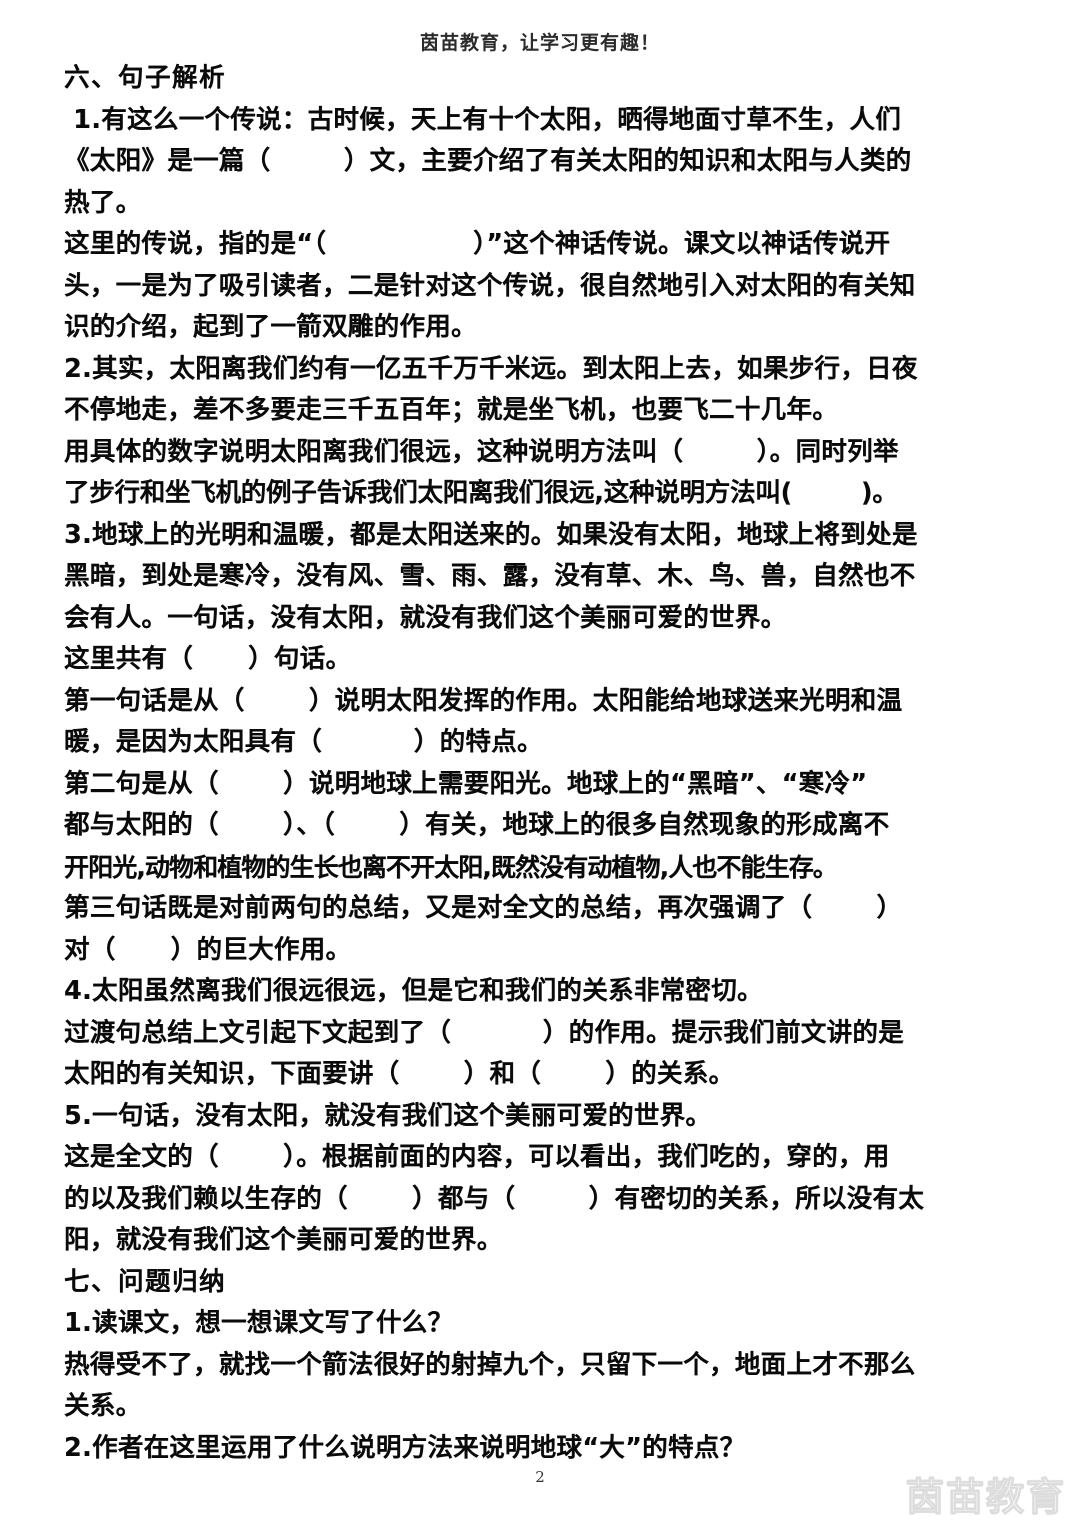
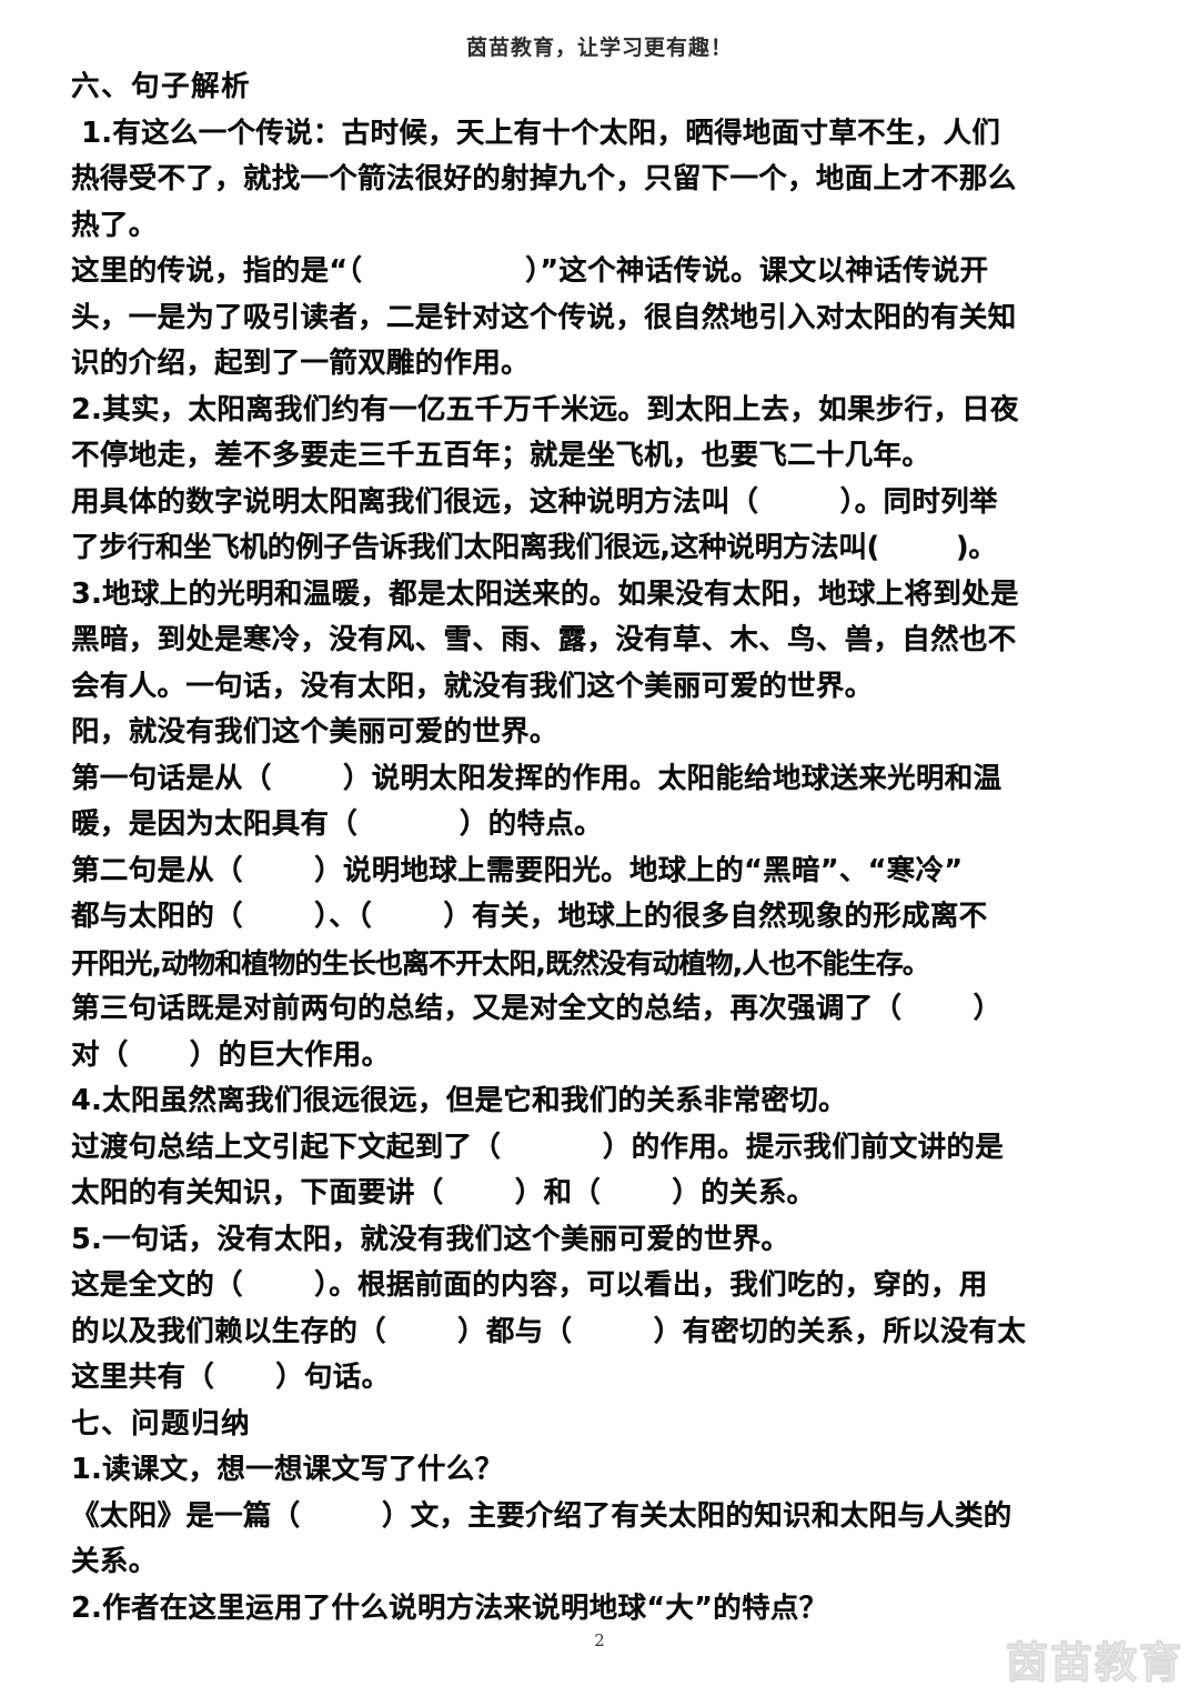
  茵苗教育，让学习更有趣！
  六、句子解析
  1.有这么一个传说：古时候，天上有十个太阳，晒得地面寸草不生，人们
- 《太阳》是一篇（ ）文，主要介绍了有关太阳的知识和太阳与人类的
+ 热得受不了，就找一个箭法很好的射掉九个，只留下一个，地面上才不那么
  热了。
  这里的传说，指的是“（ ）”这个神话传说。课文以神话传说开
  头，一是为了吸引读者，二是针对这个传说，很自然地引入对太阳的有关知
  识的介绍，起到了一箭双雕的作用。
  2.其实，太阳离我们约有一亿五千万千米远。到太阳上去，如果步行，日夜
  不停地走，差不多要走三千五百年；就是坐飞机，也要飞二十几年。
  用具体的数字说明太阳离我们很远，这种说明方法叫（ ）。同时列举
  了步行和坐飞机的例子告诉我们太阳离我们很远,这种说明方法叫( )。
  3.地球上的光明和温暖，都是太阳送来的。如果没有太阳，地球上将到处是
  黑暗，到处是寒冷，没有风、雪、雨、露，没有草、木、鸟、兽，自然也不
  会有人。一句话，没有太阳，就没有我们这个美丽可爱的世界。
- 这里共有（ ）句话。
+ 阳，就没有我们这个美丽可爱的世界。
  第一句话是从（ ）说明太阳发挥的作用。太阳能给地球送来光明和温
  暖，是因为太阳具有（ ）的特点。
  第二句是从（ ）说明地球上需要阳光。地球上的“黑暗”、“寒冷”
  都与太阳的（ ）、（ ）有关，地球上的很多自然现象的形成离不
  开阳光,动物和植物的生长也离不开太阳,既然没有动植物,人也不能生存。
  第三句话既是对前两句的总结，又是对全文的总结，再次强调了（ ）
  对（ ）的巨大作用。
  4.太阳虽然离我们很远很远，但是它和我们的关系非常密切。
  过渡句总结上文引起下文起到了（ ）的作用。提示我们前文讲的是
  太阳的有关知识，下面要讲（ ）和（ ）的关系。
  5.一句话，没有太阳，就没有我们这个美丽可爱的世界。
  这是全文的（ ）。根据前面的内容，可以看出，我们吃的，穿的，用
  的以及我们赖以生存的（ ）都与（ ）有密切的关系，所以没有太
- 阳，就没有我们这个美丽可爱的世界。
+ 这里共有（ ）句话。
  七、问题归纳
  1.读课文，想一想课文写了什么？
- 热得受不了，就找一个箭法很好的射掉九个，只留下一个，地面上才不那么
+ 《太阳》是一篇（ ）文，主要介绍了有关太阳的知识和太阳与人类的
  关系。
  2.作者在这里运用了什么说明方法来说明地球“大”的特点？
  2
  茵苗教育
